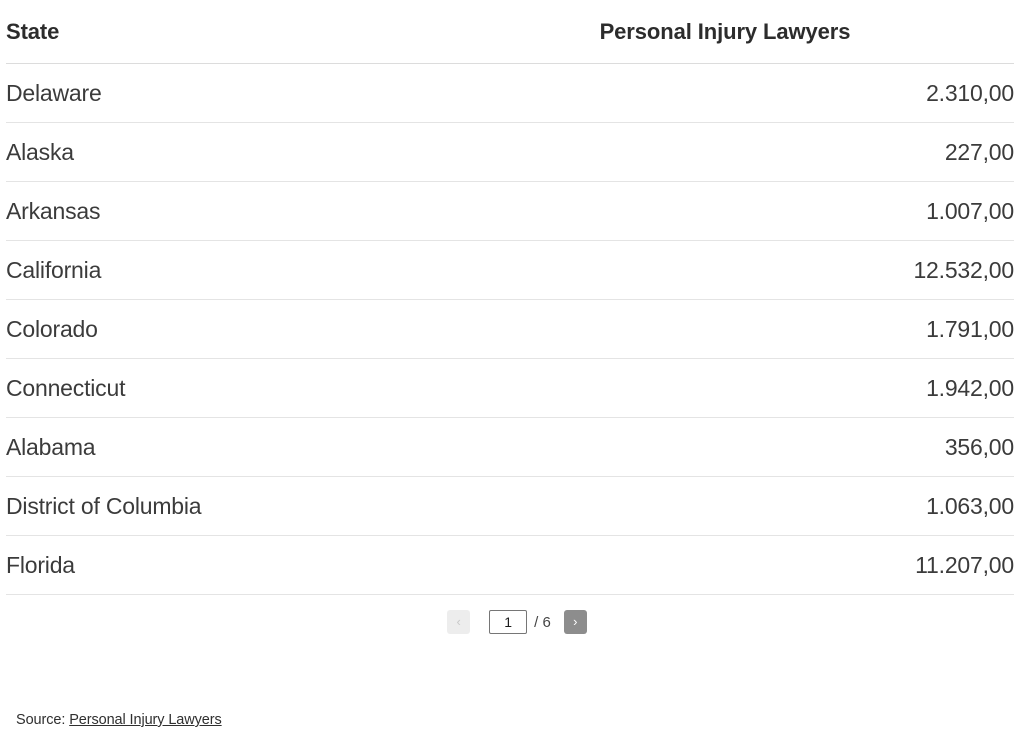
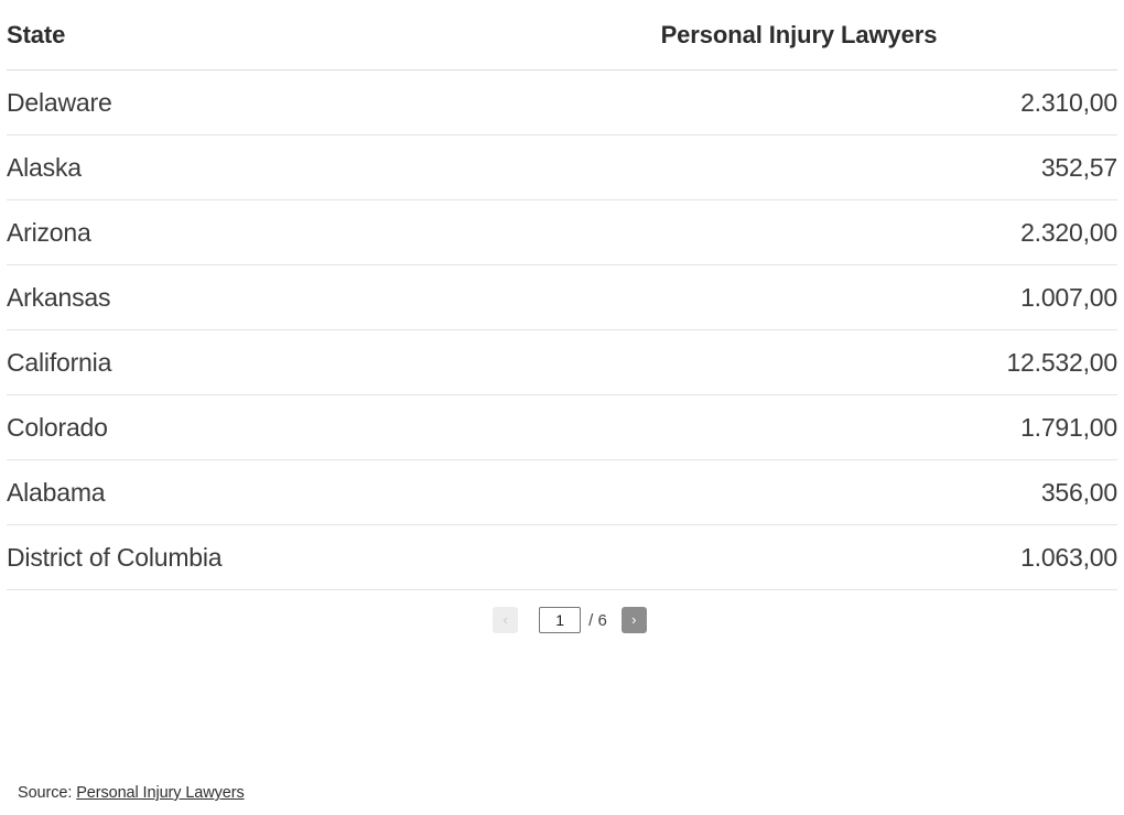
  State	Personal Injury Lawyers
  Delaware	2.310,00
- Alaska	227,00
+ Alaska	352,57
+ Arizona	2.320,00
  Arkansas	1.007,00
  California	12.532,00
  Colorado	1.791,00
- Connecticut	1.942,00
  Alabama	356,00
  District of Columbia	1.063,00
- Florida	11.207,00
  ‹
  1
  / 6
  ›
  Source: Personal Injury Lawyers
